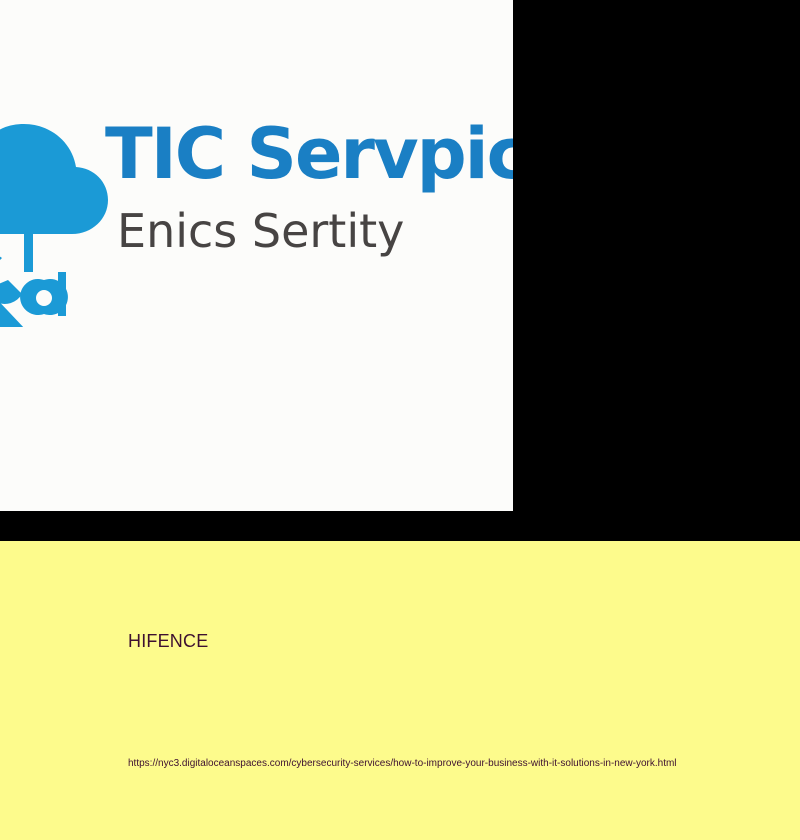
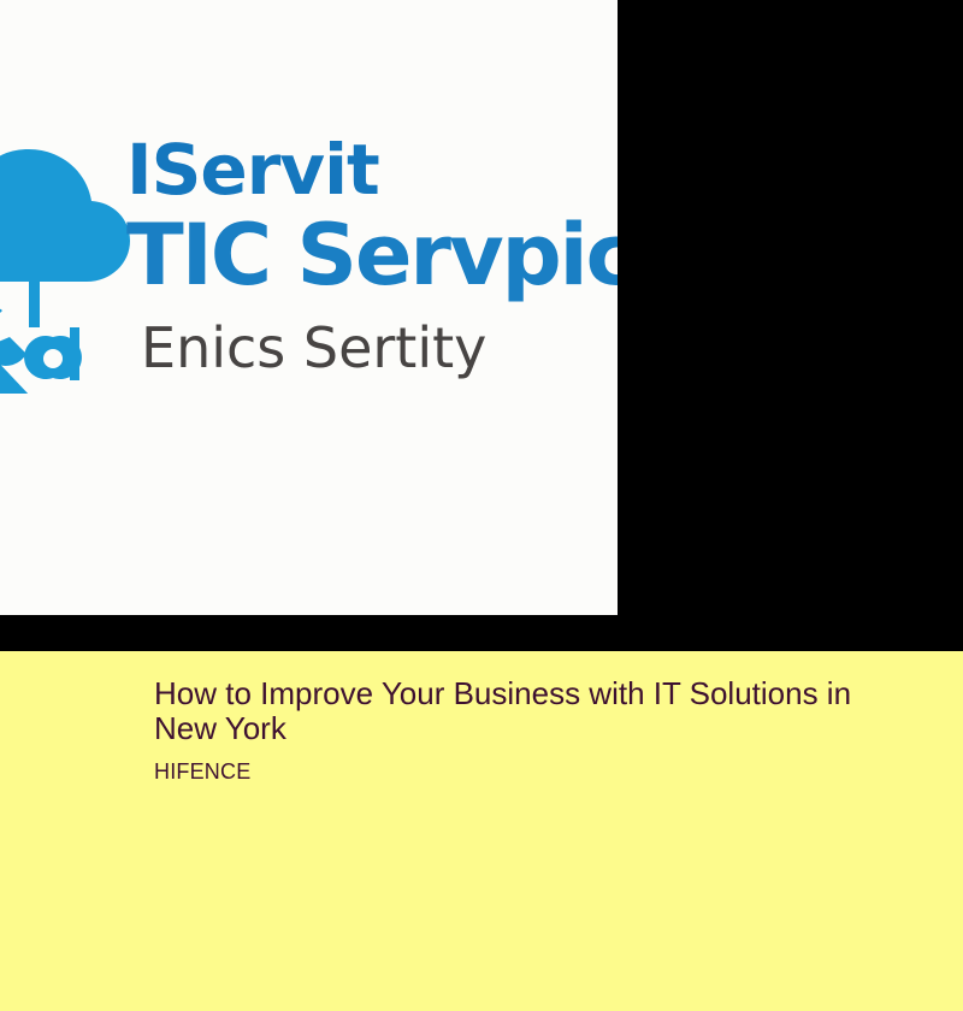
+ IServit
  TIC Servpic
  Enics Sertity
+ How to Improve Your Business with IT Solutions in New York
  HIFENCE
- https://nyc3.digitaloceanspaces.com/cybersecurity-services/how-to-improve-your-business-with-it-solutions-in-new-york.html
